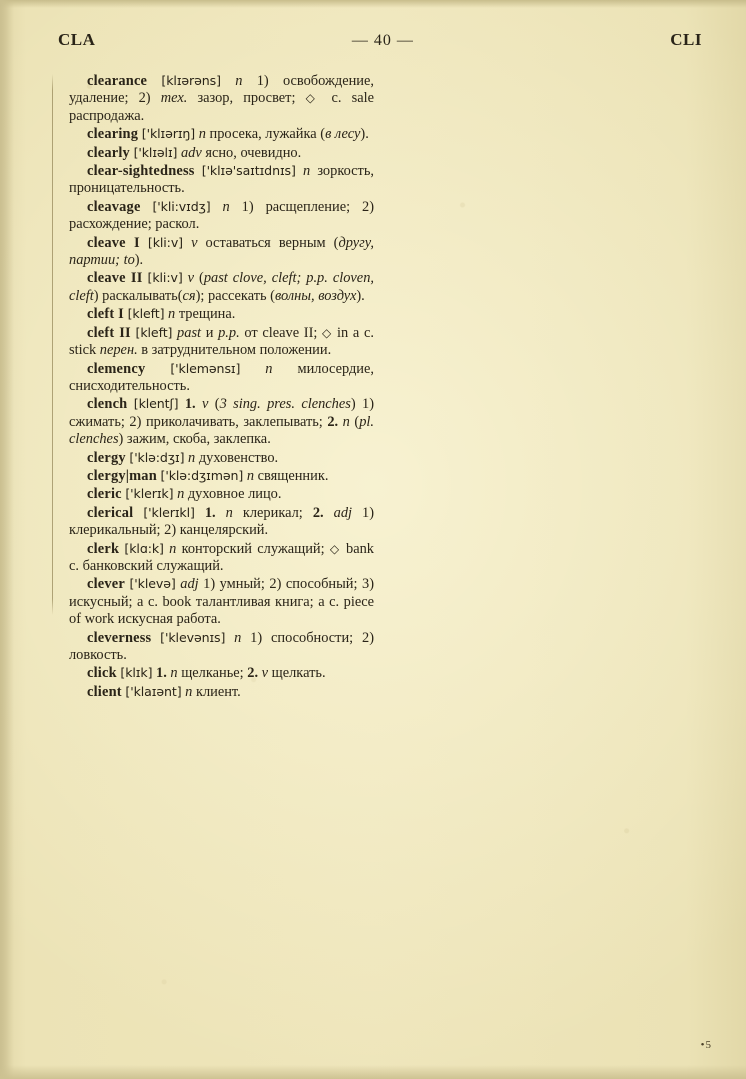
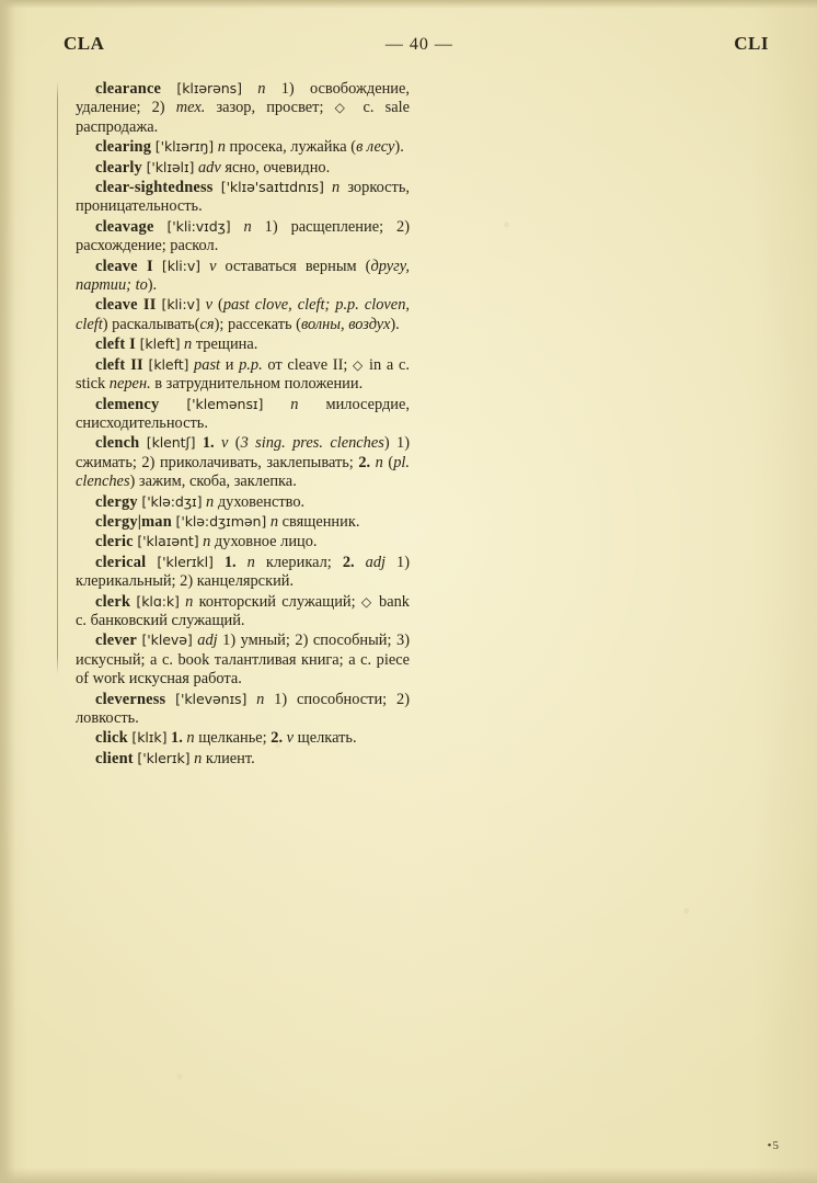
  CLA
  — 40 —
  CLI
  clearance [klɪərəns] n 1) освобождение, удаление; 2) тех. зазор, просвет; ◇ c. sale распродажа.
  clearing ['klɪərɪŋ] n просека, лужайка (в лесу).
  clearly ['klɪəlɪ] adv ясно, очевидно.
  clear-sightedness ['klɪə'saɪtɪdnɪs] n зоркость, проницательность.
  cleavage ['kli:vɪdʒ] n 1) расщепление; 2) расхождение; раскол.
  cleave I [kli:v] v оставаться верным (другу, партии; to).
  cleave II [kli:v] v (past clove, cleft; p.p. cloven, cleft) раскалывать(ся); рассекать (волны, воздух).
  cleft I [kleft] n трещина.
  cleft II [kleft] past и p.p. от cleave II; ◇ in a c. stick перен. в затруднительном положении.
  clemency ['klemənsɪ] n милосердие, снисходительность.
  clench [klentʃ] 1. v (3 sing. pres. clenches) 1) сжимать; 2) приколачивать, заклепывать; 2. n (pl. clenches) зажим, скоба, заклепка.
  clergy ['klə:dʒɪ] n духовенство.
  clergy|man ['klə:dʒɪmən] n священник.
- cleric ['klerɪk] n духовное лицо.
+ cleric ['klaɪənt] n духовное лицо.
  clerical ['klerɪkl] 1. n клерикал; 2. adj 1) клерикальный; 2) канцелярский.
  clerk [klɑ:k] n конторский служащий; ◇ bank c. банковский служащий.
  clever ['klevə] adj 1) умный; 2) способный; 3) искусный; a c. book талантливая книга; a c. piece of work искусная работа.
  cleverness ['klevənɪs] n 1) способности; 2) ловкость.
  click [klɪk] 1. n щелканье; 2. v щелкать.
- client ['klaɪənt] n клиент.
+ client ['klerɪk] n клиент.
  •5
